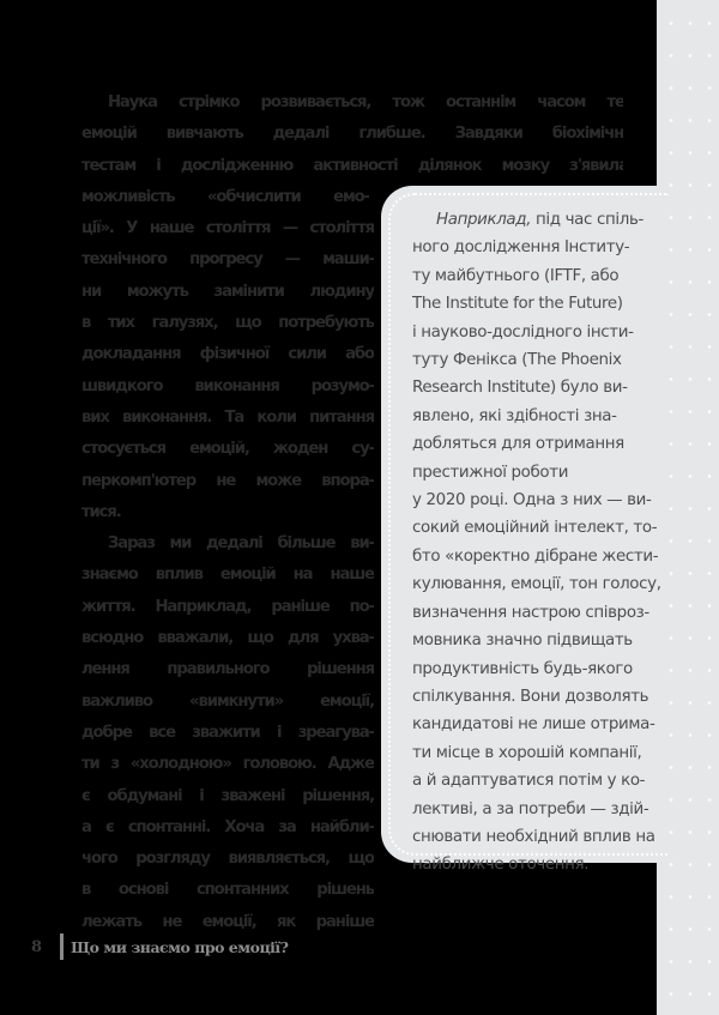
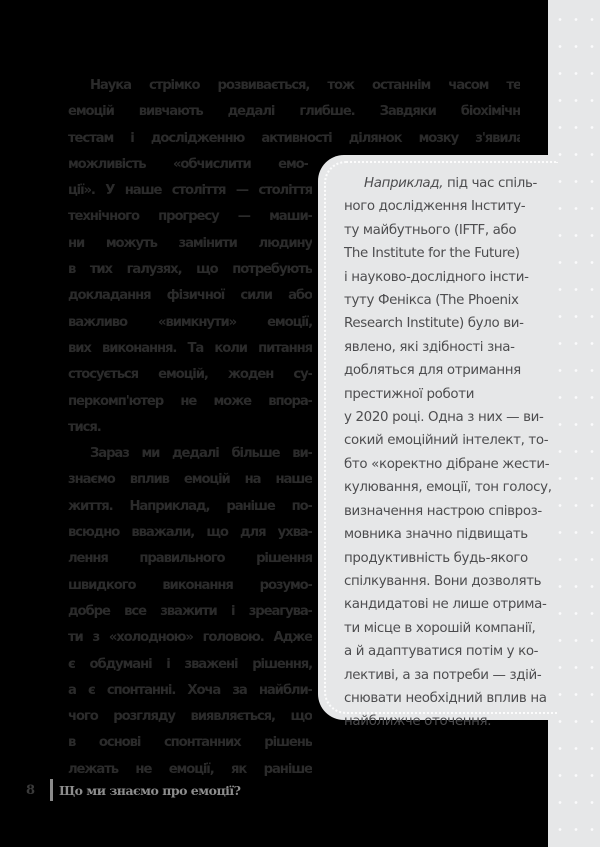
  Наука стрімко розвивається, тож останнім часом те
  емоцій вивчають дедалі глибше. Завдяки біохімічн
  тестам і дослідженню активності ділянок мозку з'явил
  можливість «обчислити емо-
  ції». У наше століття — століття
  технічного прогресу — маши-
  ни можуть замінити людину
  в тих галузях, що потребують
  докладання фізичної сили або
- швидкого виконання розумо-
+ важливо «вимкнути» емоції,
  вих виконання. Та коли питання
  стосується емоцій, жоден су-
  перкомп'ютер не може впора-
  тися.
  Зараз ми дедалі більше ви-
  знаємо вплив емоцій на наше
  життя. Наприклад, раніше по-
  всюдно вважали, що для ухва-
  лення правильного рішення
- важливо «вимкнути» емоції,
+ швидкого виконання розумо-
  добре все зважити і зреагува-
  ти з «холодною» головою. Адже
  є обдумані і зважені рішення,
  а є спонтанні. Хоча за найбли-
  чого розгляду виявляється, що
  в основі спонтанних рішень
  лежать не емоції, як раніше
  Наприклад, під час спіль-
  ного дослідження Інститу-
  ту майбутнього (IFTF, або
  The Institute for the Future)
  і науково-дослідного інсти-
  туту Фенікса (The Phoenix
  Research Institute) було ви-
  явлено, які здібності зна-
  добляться для отримання
  престижної роботи
  у 2020 році. Одна з них — ви-
  сокий емоційний інтелект, то-
  бто «коректно дібране жести-
  кулювання, емоції, тон голосу,
  визначення настрою співроз-
  мовника значно підвищать
  продуктивність будь-якого
  спілкування. Вони дозволять
  кандидатові не лише отрима-
  ти місце в хорошій компанії,
  а й адаптуватися потім у ко-
  лективі, а за потреби — здій-
  снювати необхідний вплив на
  найближче оточення.
  8
  Що ми знаємо про емоції?
